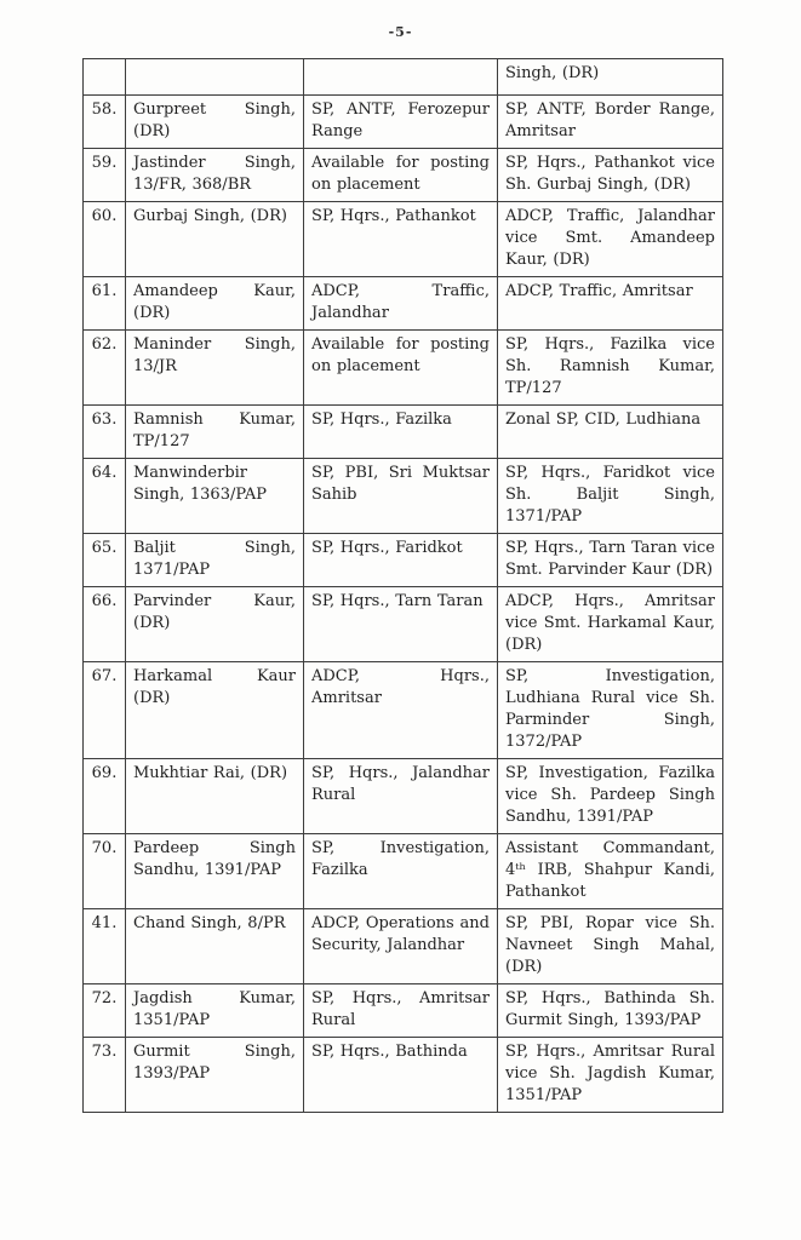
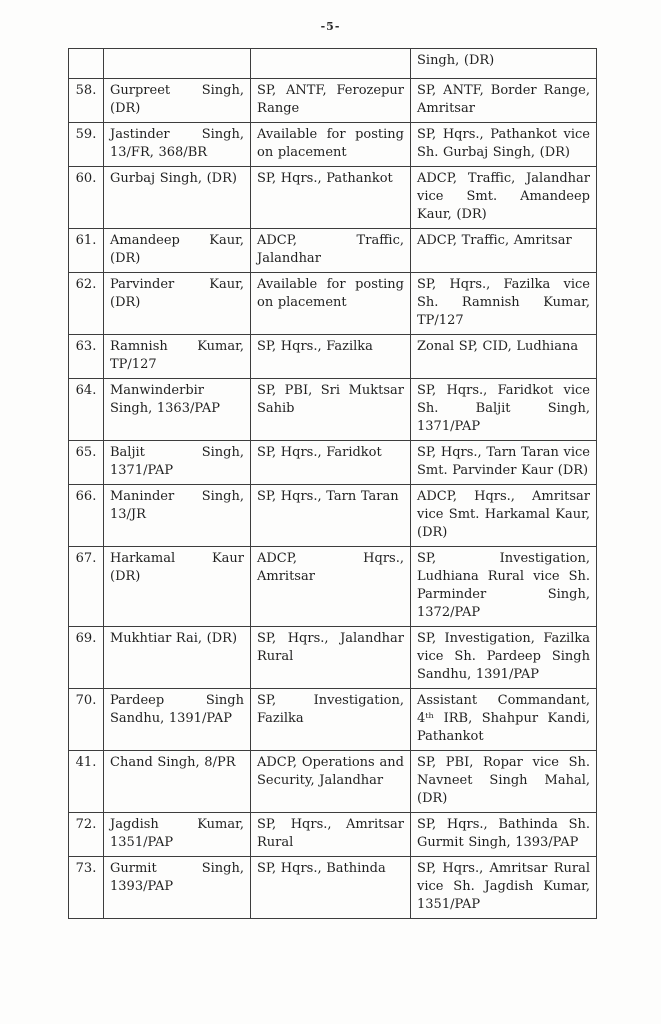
  -5-
  			Singh, (DR)
  58.	Gurpreet Singh, (DR)	SP, ANTF, Ferozepur Range	SP, ANTF, Border Range, Amritsar
  59.	Jastinder Singh, 13/FR, 368/BR	Available for posting on placement	SP, Hqrs., Pathankot vice Sh. Gurbaj Singh, (DR)
  60.	Gurbaj Singh, (DR)	SP, Hqrs., Pathankot	ADCP, Traffic, Jalandhar vice Smt. Amandeep Kaur, (DR)
  61.	Amandeep Kaur, (DR)	ADCP, Traffic, Jalandhar	ADCP, Traffic, Amritsar
- 62.	Maninder Singh, 13/JR	Available for posting on placement	SP, Hqrs., Fazilka vice Sh. Ramnish Kumar, TP/127
+ 62.	Parvinder Kaur, (DR)	Available for posting on placement	SP, Hqrs., Fazilka vice Sh. Ramnish Kumar, TP/127
  63.	Ramnish Kumar, TP/127	SP, Hqrs., Fazilka	Zonal SP, CID, Ludhiana
  64.	Manwinderbir Singh, 1363/PAP	SP, PBI, Sri Muktsar Sahib	SP, Hqrs., Faridkot vice Sh. Baljit Singh, 1371/PAP
  65.	Baljit Singh, 1371/PAP	SP, Hqrs., Faridkot	SP, Hqrs., Tarn Taran vice Smt. Parvinder Kaur (DR)
- 66.	Parvinder Kaur, (DR)	SP, Hqrs., Tarn Taran	ADCP, Hqrs., Amritsar vice Smt. Harkamal Kaur, (DR)
+ 66.	Maninder Singh, 13/JR	SP, Hqrs., Tarn Taran	ADCP, Hqrs., Amritsar vice Smt. Harkamal Kaur, (DR)
  67.	Harkamal Kaur (DR)	ADCP, Hqrs., Amritsar	SP, Investigation, Ludhiana Rural vice Sh. Parminder Singh, 1372/PAP
  69.	Mukhtiar Rai, (DR)	SP, Hqrs., Jalandhar Rural	SP, Investigation, Fazilka vice Sh. Pardeep Singh Sandhu, 1391/PAP
  70.	Pardeep Singh Sandhu, 1391/PAP	SP, Investigation, Fazilka	Assistant Commandant, 4ᵗʰ IRB, Shahpur Kandi, Pathankot
  41.	Chand Singh, 8/PR	ADCP, Operations and Security, Jalandhar	SP, PBI, Ropar vice Sh. Navneet Singh Mahal, (DR)
  72.	Jagdish Kumar, 1351/PAP	SP, Hqrs., Amritsar Rural	SP, Hqrs., Bathinda Sh. Gurmit Singh, 1393/PAP
  73.	Gurmit Singh, 1393/PAP	SP, Hqrs., Bathinda	SP, Hqrs., Amritsar Rural vice Sh. Jagdish Kumar, 1351/PAP
